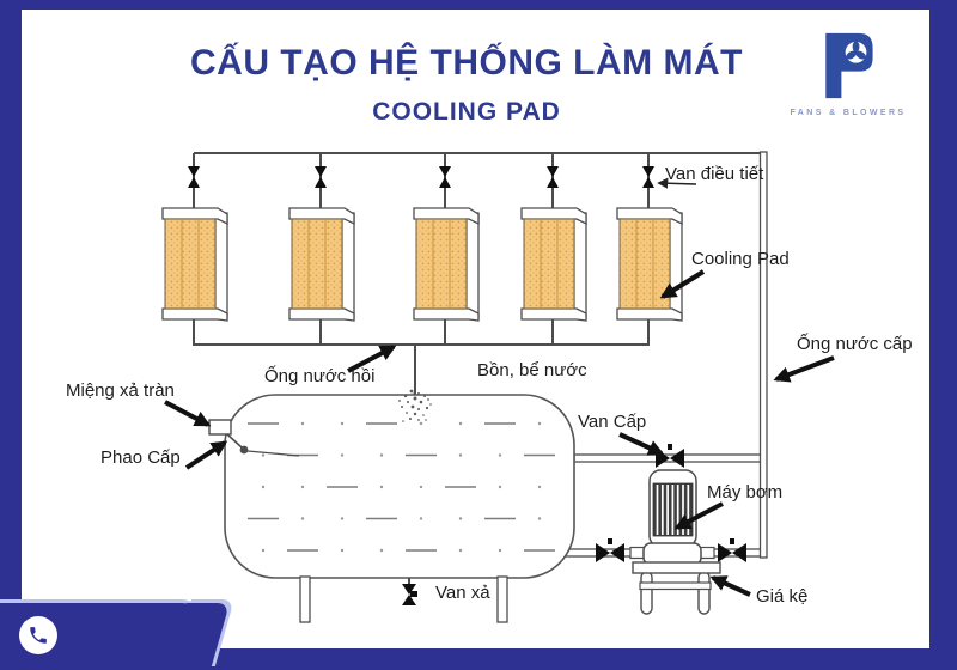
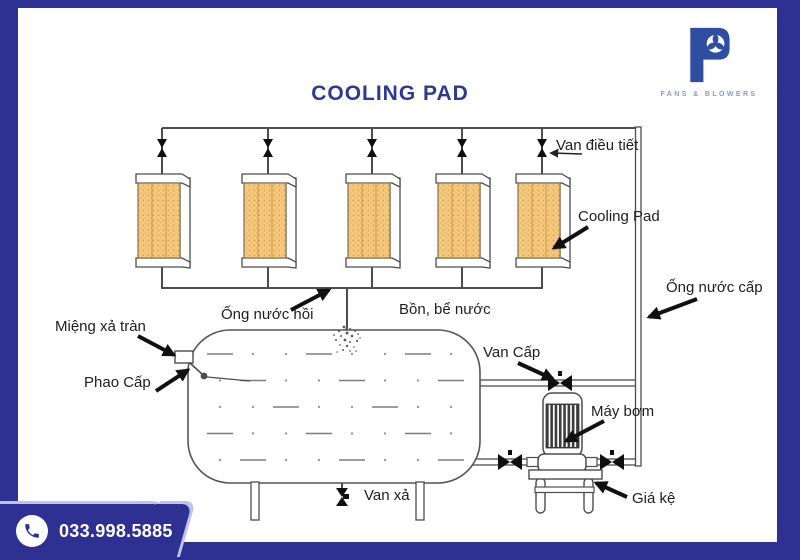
- CẤU TẠO HỆ THỐNG LÀM MÁT
  COOLING PAD
  Van điều tiết
  Cooling Pad
  Ống nước cấp
  Miệng xả tràn
  Phao Cấp
  Ống nước hồi
  Bồn, bể nước
  Van Cấp
  Máy bơm
  Van xả
  Giá kệ
+ 033.998.5885
